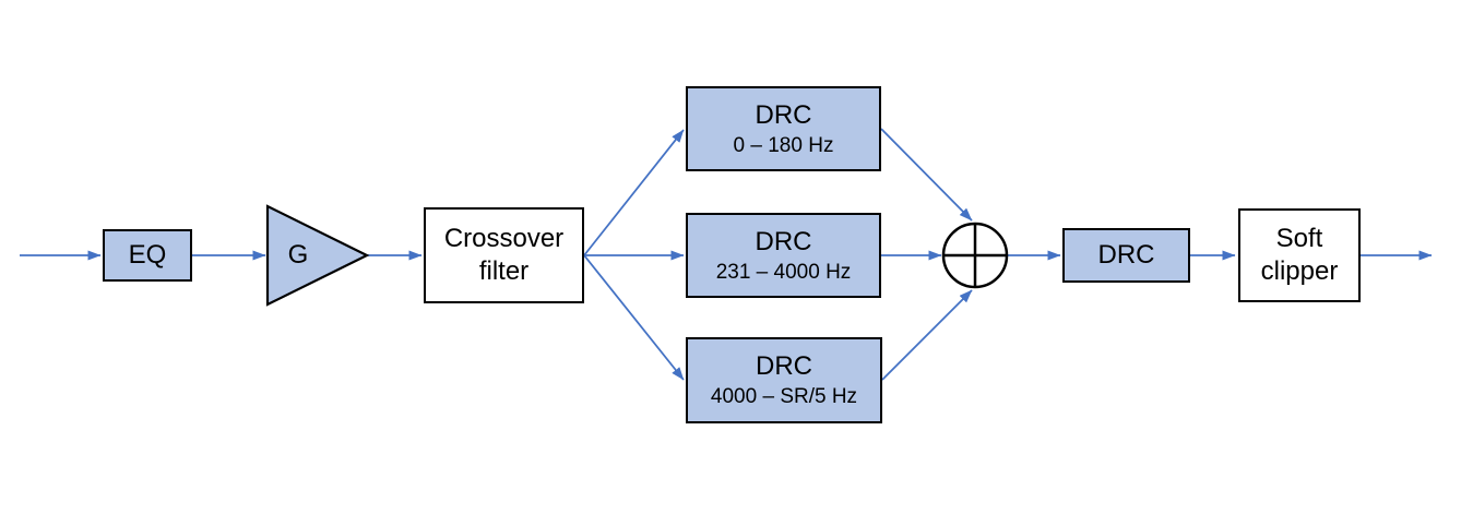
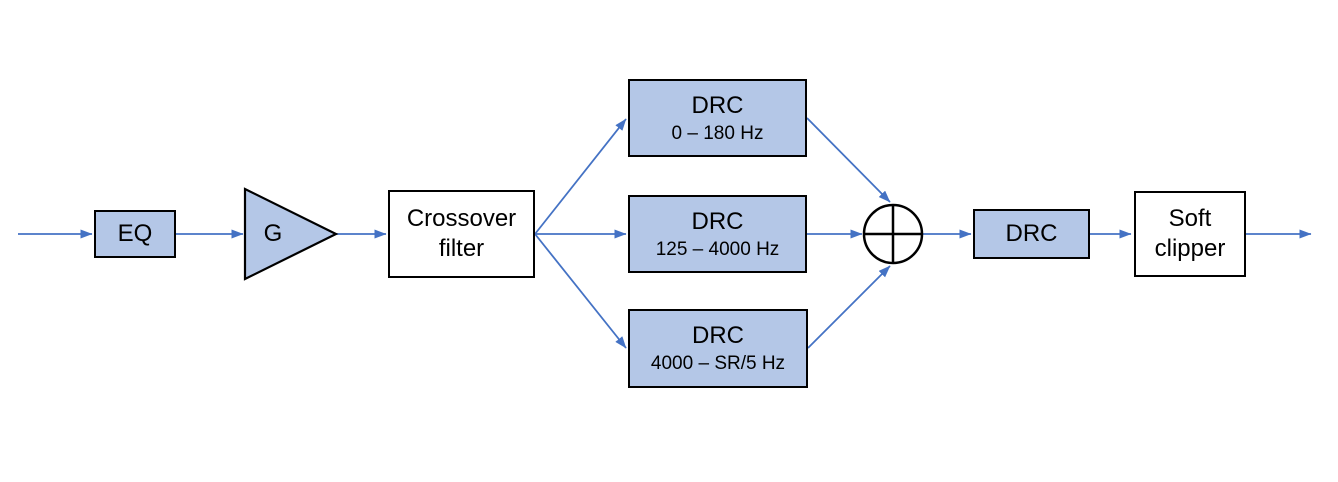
  EQ
  G
  Crossover
  filter
  DRC
  0 – 180 Hz
  DRC
- 231 – 4000 Hz
+ 125 – 4000 Hz
  DRC
  4000 – SR/5 Hz
  DRC
  Soft
  clipper
